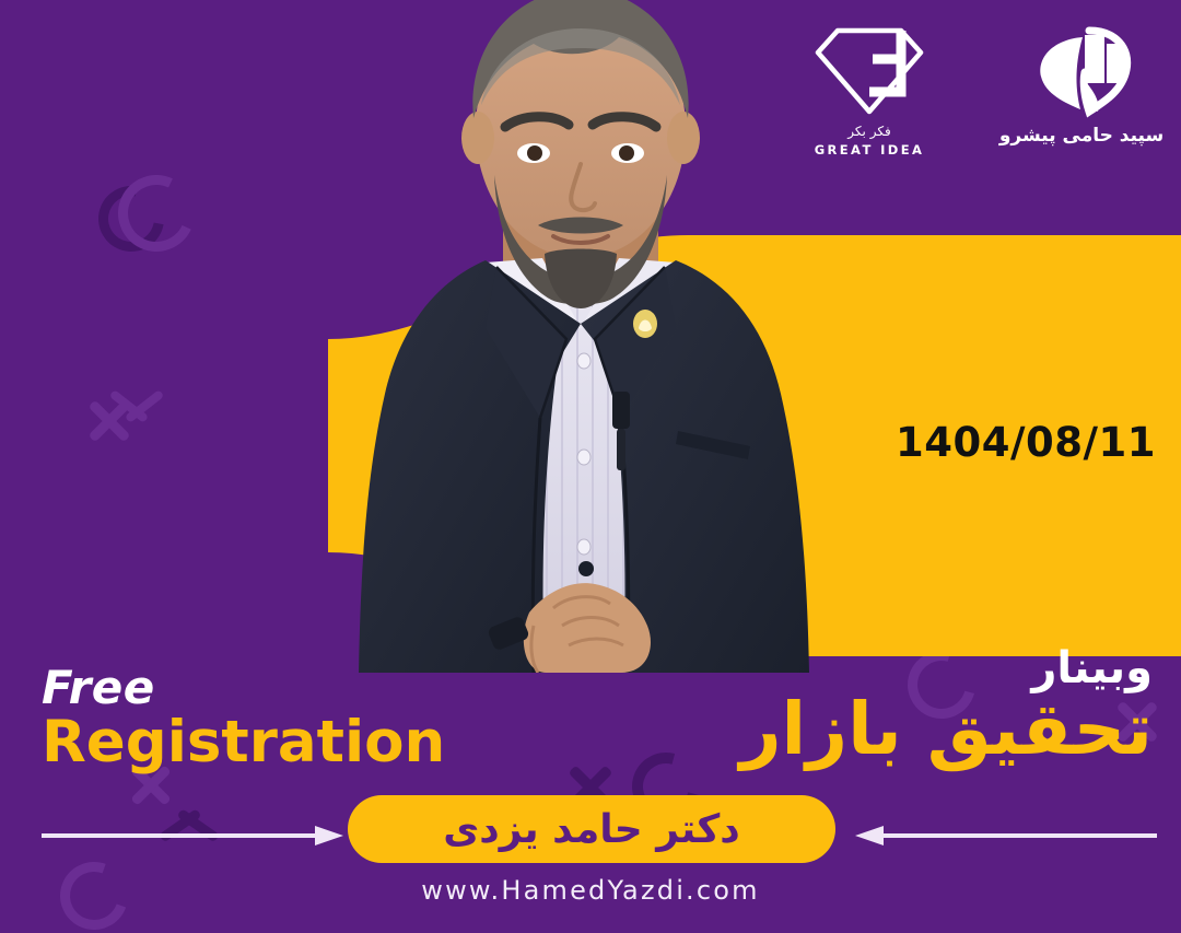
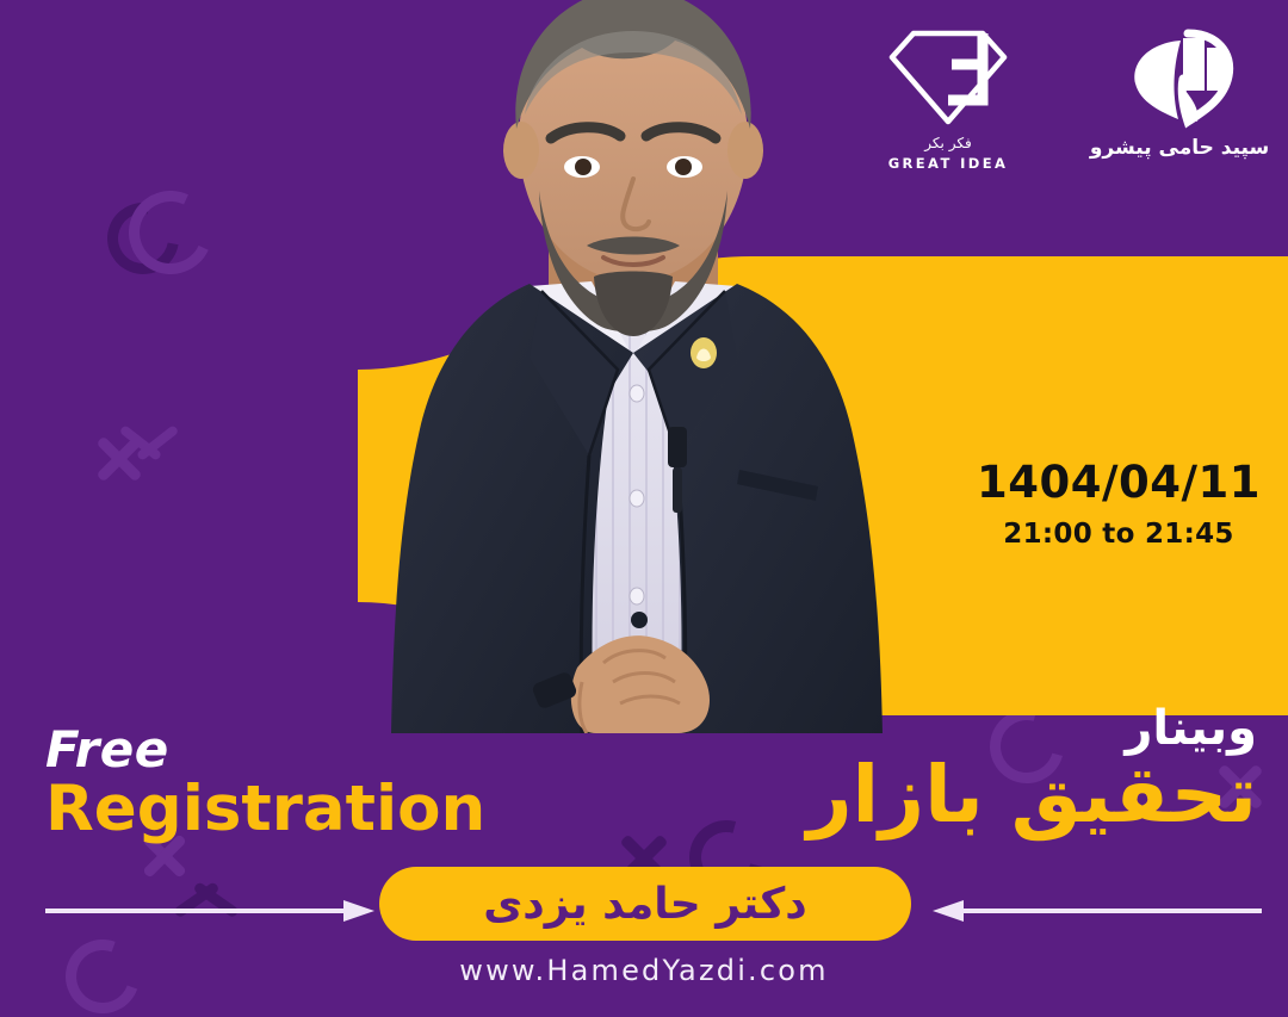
  فکر بکر
  GREAT IDEA
  سپید حامی پیشرو
- 1404/08/11
+ 1404/04/11
+ 21:00 to 21:45
  وبینار
  تحقیق بازار
  Free
  Registration
  دکتر حامد یزدی
  www.HamedYazdi.com
